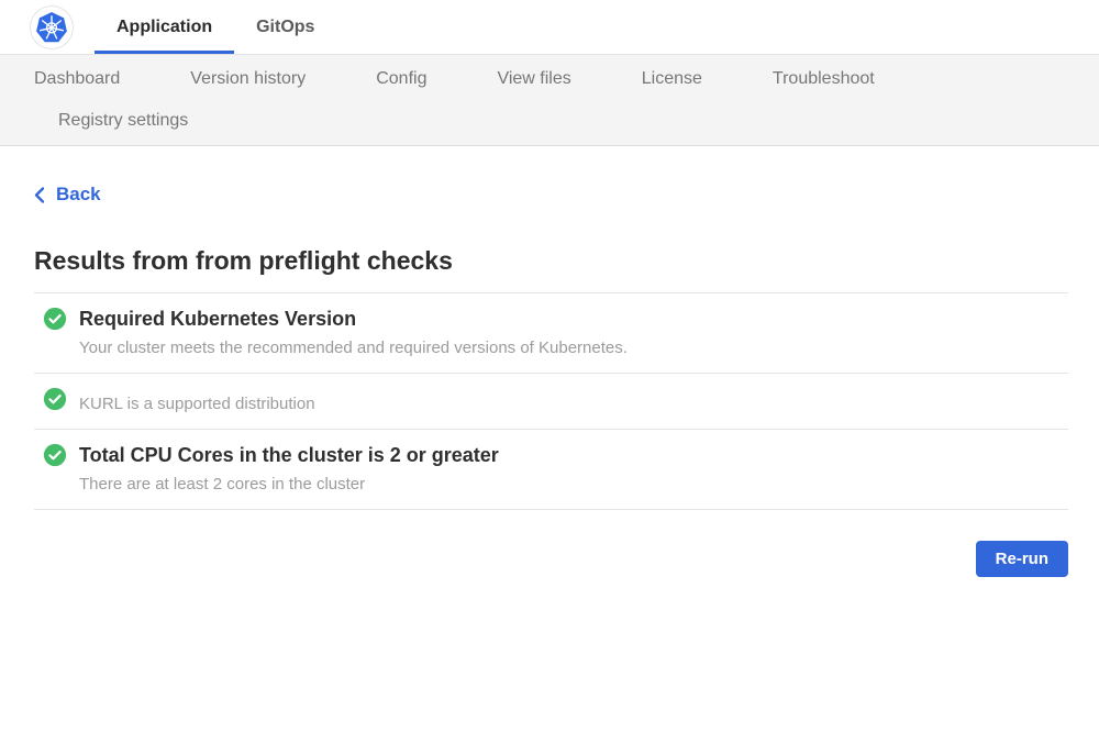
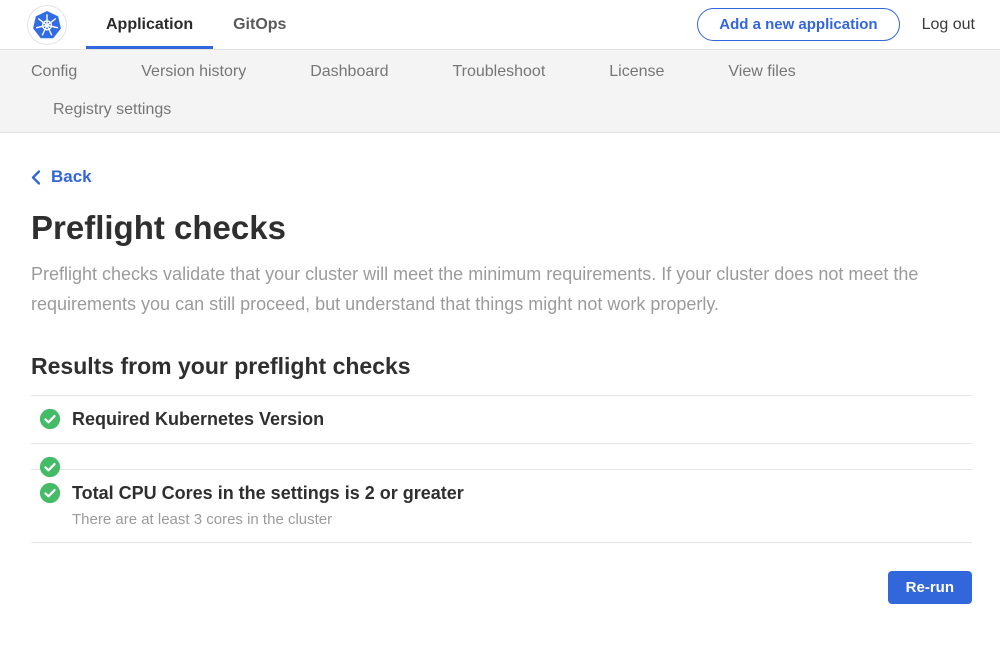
  Application
  GitOps
+ Add a new application
+ Log out
- Dashboard
+ Config
  Version history
- Config
+ Dashboard
- View files
+ Troubleshoot
  License
- Troubleshoot
+ View files
  Registry settings
  Back
+ Preflight checks
+ Preflight checks validate that your cluster will meet the minimum requirements. If your cluster does not meet the requirements you can still proceed, but understand that things might not work properly.
- Results from from preflight checks
+ Results from your preflight checks
  Required Kubernetes Version
- Your cluster meets the recommended and required versions of Kubernetes.
- KURL is a supported distribution
- Total CPU Cores in the cluster is 2 or greater
+ Total CPU Cores in the settings is 2 or greater
- There are at least 2 cores in the cluster
+ There are at least 3 cores in the cluster
  Re-run
